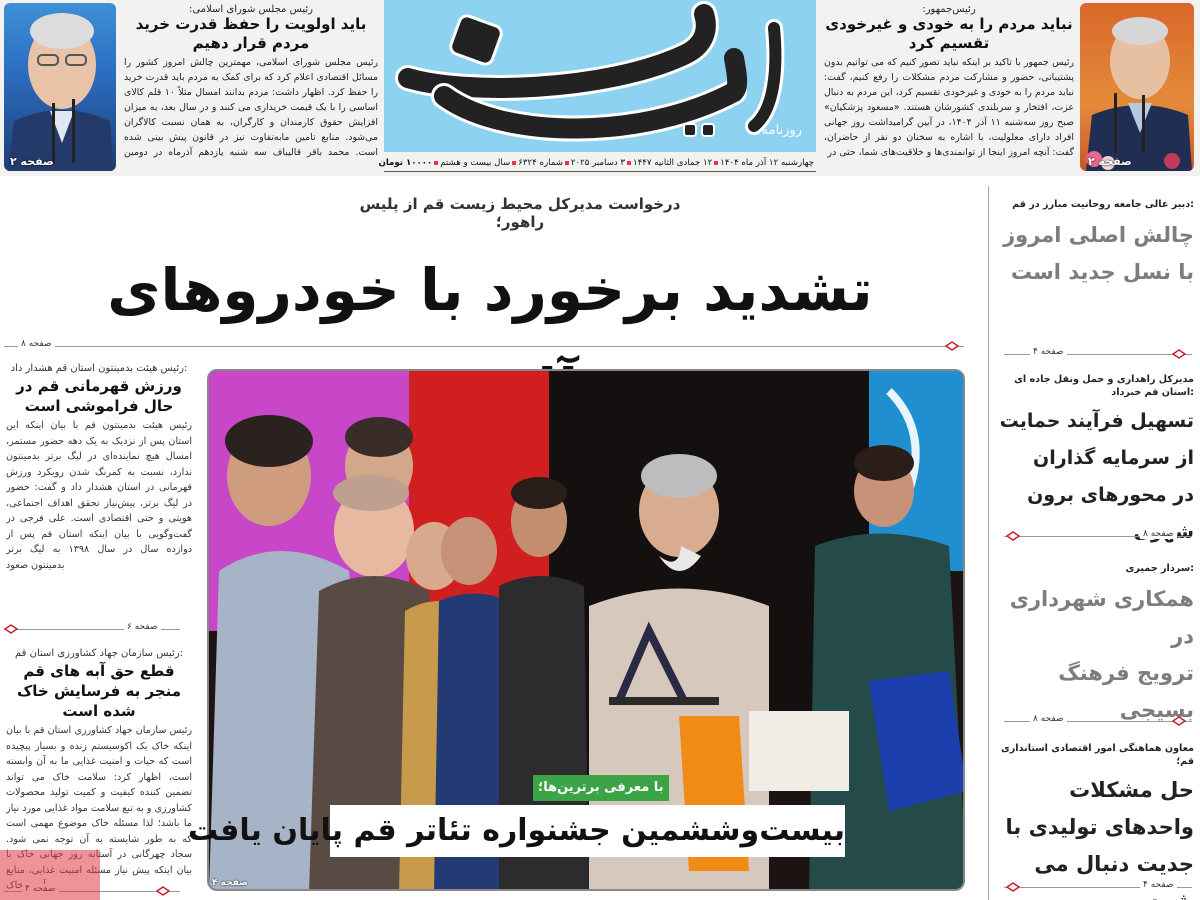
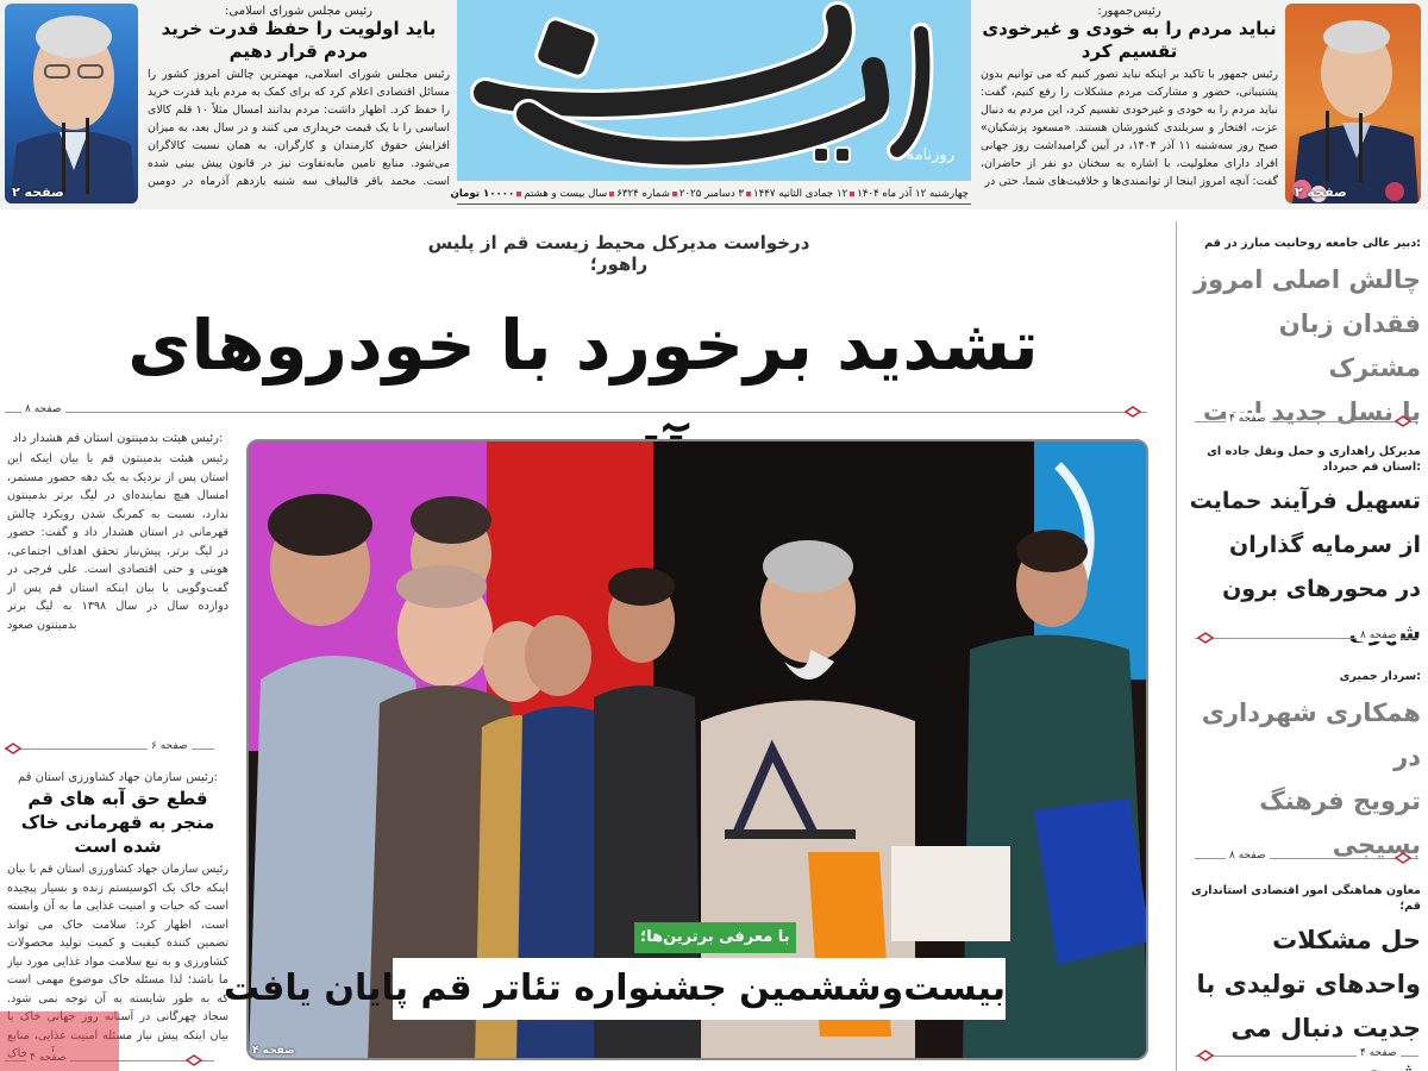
  صفحه ۲
  رئیس مجلس شورای اسلامی:
  باید اولویت را حفظ قدرت خرید مردم قرار دهیم
  رئیس مجلس شورای اسلامی، مهمترین چالش امروز کشور را مسائل اقتصادی اعلام کرد که برای کمک به مردم باید قدرت خرید را حفظ کرد. اظهار داشت: مردم بدانند امسال مثلاً ۱۰ قلم کالای اساسی را با یک قیمت خریداری می کنند و در سال بعد، به میزان افزایش حقوق کارمندان و کارگران، به همان نسبت کالاگران می‌شود. منابع تامین مابه‌تفاوت نیز در قانون پیش بینی شده است. محمد باقر قالیباف سه شنبه یازدهم آذرماه در دومین
  روزنامه
  چهارشنبه ۱۲ آذر ماه ۱۴۰۴۱۲ جمادی الثانیه ۱۴۴۷۳ دسامبر ۲۰۲۵شماره ۶۳۲۴سال بیست و هشتم۱۰۰۰۰ تومان
  رئیس‌جمهور:
  نباید مردم را به خودی و غیرخودی تقسیم کرد
  رئیس جمهور با تاکید بر اینکه نباید تصور کنیم که می توانیم بدون پشتیبانی، حضور و مشارکت مردم مشکلات را رفع کنیم، گفت: نباید مردم را به خودی و غیرخودی تقسیم کرد، این مردم به دنبال عزت، افتخار و سربلندی کشورشان هستند. «مسعود پزشکیان» صبح روز سه‌شنبه ۱۱ آذر ۱۴۰۴، در آیین گرامیداشت روز جهانی افراد دارای معلولیت، با اشاره به سخنان دو نفر از حاضران، گفت: آنچه امروز اینجا از توانمندی‌ها و خلاقیت‌های شما، حتی در
  صفحه ۲
  درخواست مدیرکل محیط زیست قم از پلیس راهور؛
  تشدید برخورد با خودروهای
  صفحه ۸
  رئیس هیئت بدمینتون استان قم هشدار داد:
- ورزش قهرمانی قم در حال فراموشی است
- رئیس هیئت بدمینتون قم با بیان اینکه این استان پس از نزدیک به یک دهه حضور مستمر، امسال هیچ نماینده‌ای در لیگ برتر بدمینتون ندارد، نسبت به کمرنگ شدن رویکرد ورزش قهرمانی در استان هشدار داد و گفت: حضور در لیگ برتر، پیش‌نیاز تحقق اهداف اجتماعی، هویتی و حتی اقتصادی است. علی فرجی در گفت‌وگویی با بیان اینکه استان قم پس از دوازده سال در سال ۱۳۹۸ به لیگ برتر بدمینتون صعود
+ رئیس هیئت بدمینتون قم با بیان اینکه این استان پس از نزدیک به یک دهه حضور مستمر، امسال هیچ نماینده‌ای در لیگ برتر بدمینتون ندارد، نسبت به کمرنگ شدن رویکرد چالش قهرمانی در استان هشدار داد و گفت: حضور در لیگ برتر، پیش‌نیاز تحقق اهداف اجتماعی، هویتی و حتی اقتصادی است. علی فرجی در گفت‌وگویی با بیان اینکه استان قم پس از دوازده سال در سال ۱۳۹۸ به لیگ برتر بدمینتون صعود
  صفحه ۶
  رئیس سازمان جهاد کشاورزی استان قم:
- قطع حق آبه های قم منجر به فرسایش خاک شده است
+ قطع حق آبه های قم منجر به قهرمانی خاک شده است
  رئیس سازمان جهاد کشاورزی استان قم با بیان اینکه خاک یک اکوسیستم زنده و بسیار پیچیده است که حیات و امنیت غذایی ما به آن وابسته است، اظهار کرد: سلامت خاک می تواند تضمین کننده کیفیت و کمیت تولید محصولاتشاورزی و به تبع سلامت مواد غذایی مورد نیازا باشد؛ لذا مسئله خاک موضوع مهمی استه به طور شایسته به آن توجه نمی شود.جاد چهرگانی در آستانه روز جهانی خاک با بیان اینکه پیش نیاز مسئله امنیت غذایی، منابع خاک
  صفحه ۴
  با معرفی برترینها؛
  بیست‌وششمین جشنواره تئاتر قم پایان یافت
  صفحه ۴
  دبیر عالی جامعه روحانیت مبارز در قم:
  چالش اصلی امروز
+ فقدان زبان مشترک
  با نسل جدید است
  صفحه ۴
  مدیرکل راهداری و حمل ونقل جاده ای استان قم خبرداد:
  تسهیل فرآیند حمایت
  از سرمایه گذاران
  در محورهای برون ش
  صفحه ۸
  سردار جمیری:
  همکاری شهرداری در
  ترویج فرهنگ بسیجی
  صفحه ۸
  معاون هماهنگی امور اقتصادی استانداری قم؛
  حل مشکلات
  واحدهای تولیدی با
  جدیت دنبال می
  صفحه ۴
